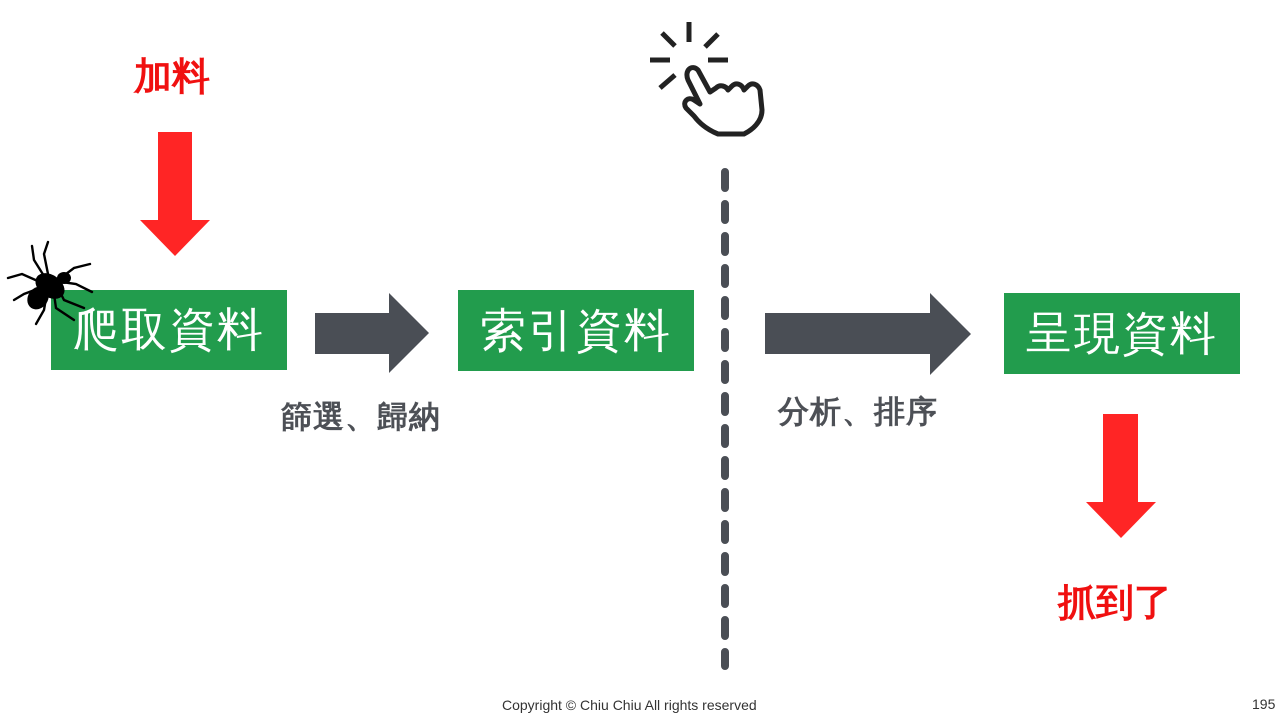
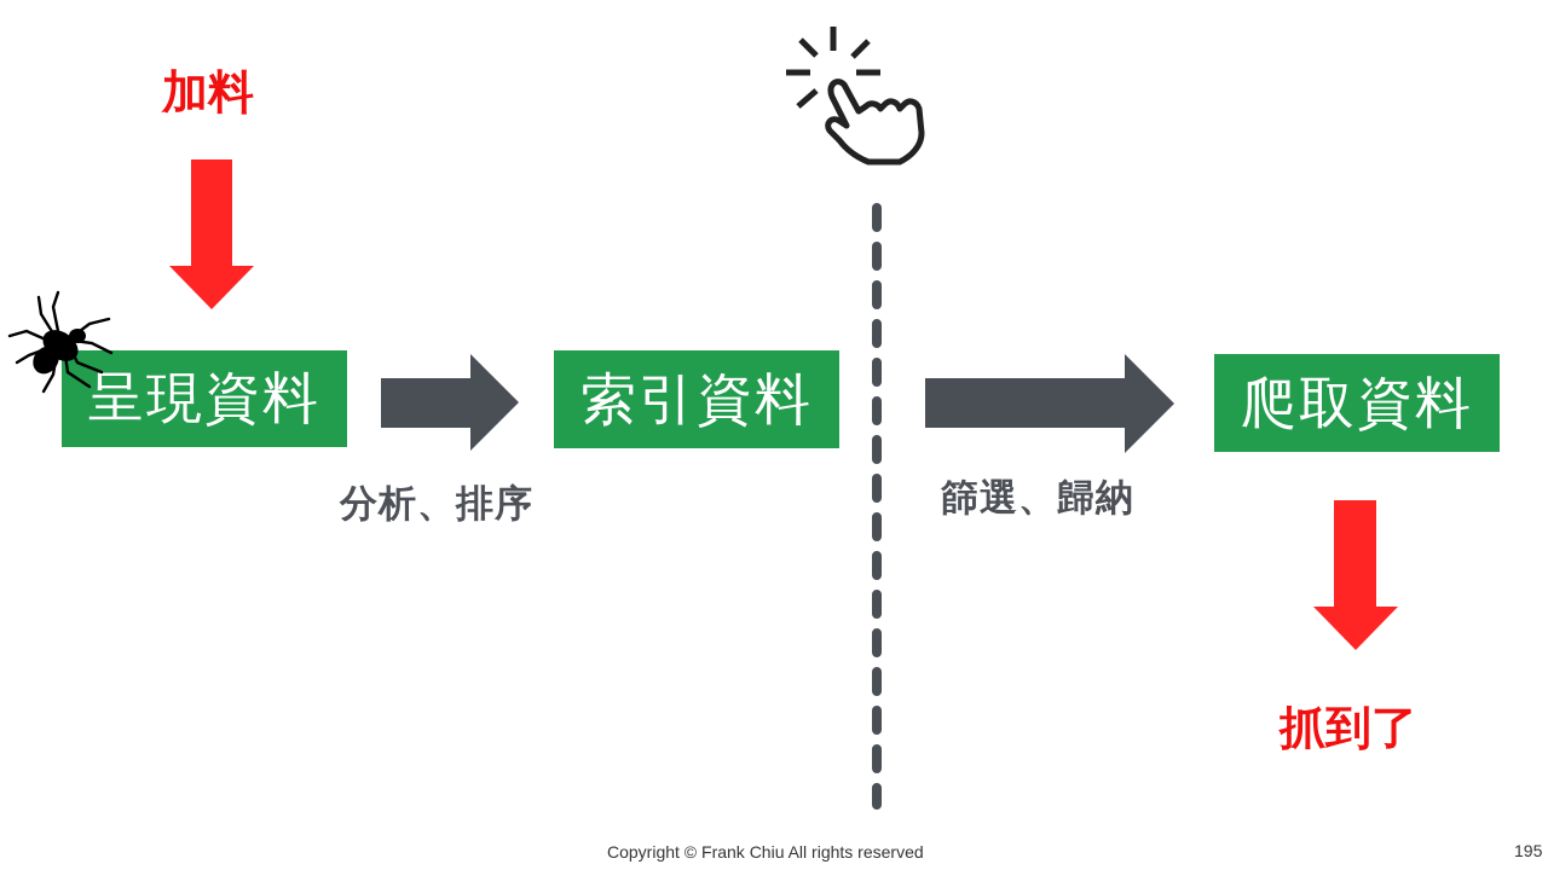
  加料
- 爬取資料
+ 呈現資料
- 篩選、歸納
+ 分析、排序
  索引資料
- 分析、排序
+ 篩選、歸納
- 呈現資料
+ 爬取資料
  抓到了
- Copyright © Chiu Chiu All rights reserved
+ Copyright © Frank Chiu All rights reserved
  195
